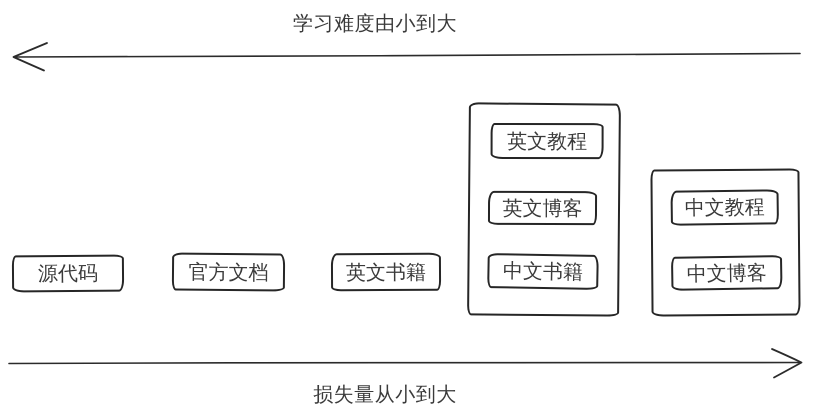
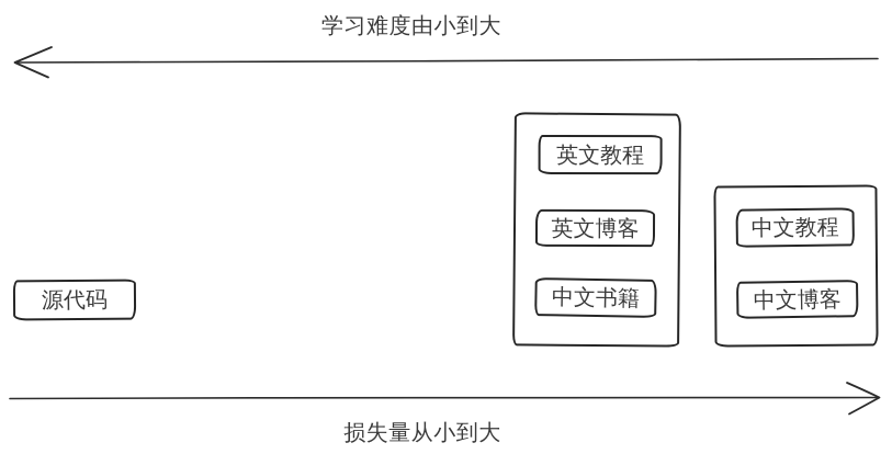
  学习难度由小到大
  源代码
- 官方文档
- 英文书籍
  英文教程
  英文博客
  中文书籍
  中文教程
  中文博客
  损失量从小到大
